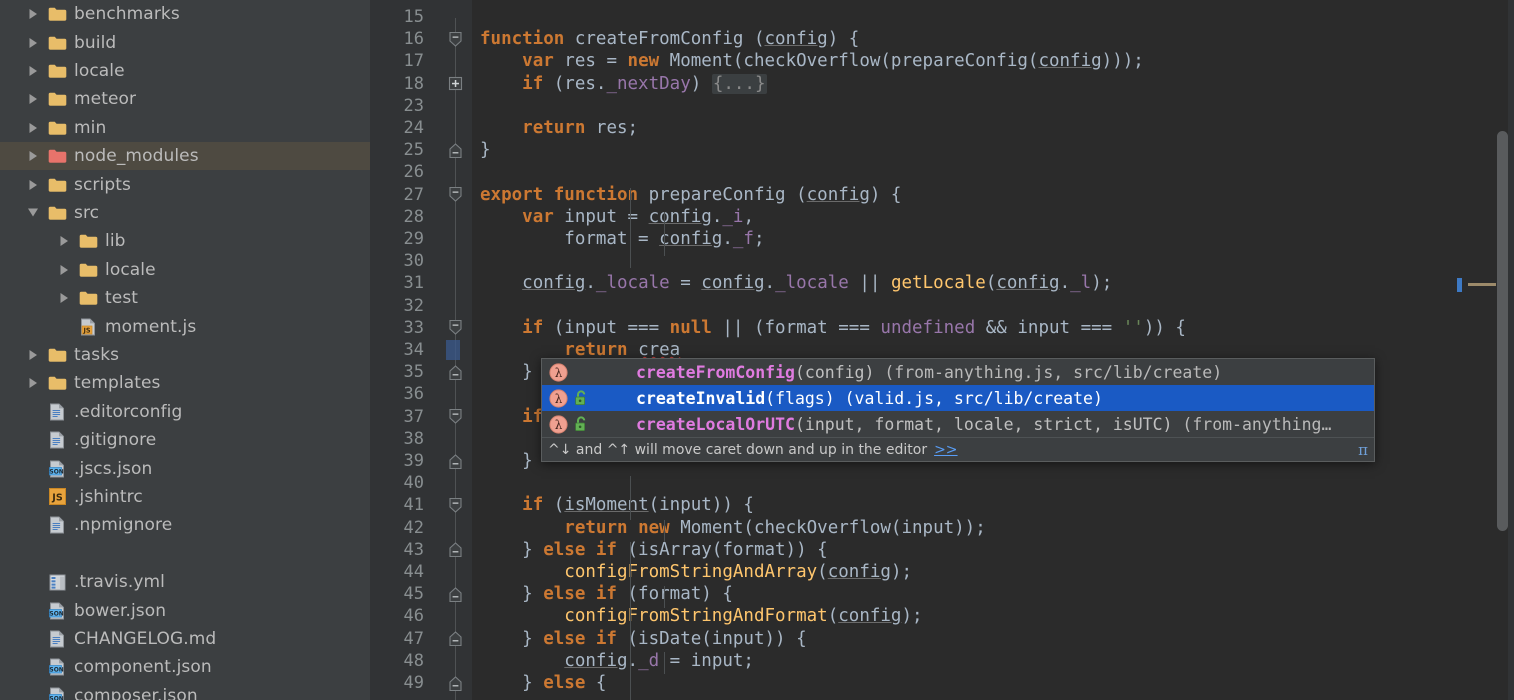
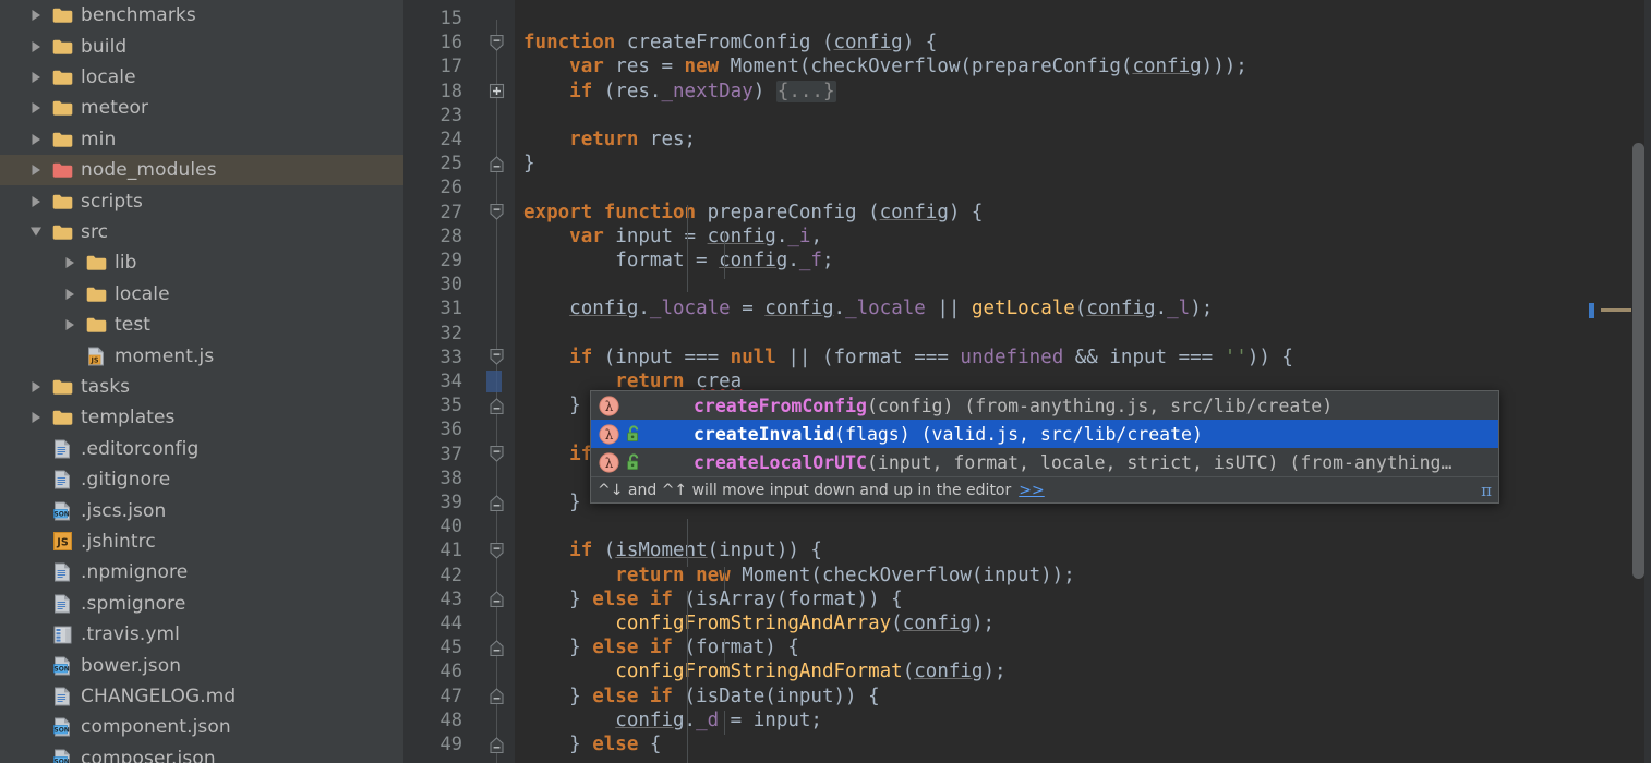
  benchmarks
  build
  locale
  meteor
  min
  node_modules
  scripts
  src
  lib
  locale
  test
  JS
  moment.js
  tasks
  templates
  .editorconfig
  .gitignore
  .jscs.json
  JS
  .jshintrc
  .npmignore
+ .spmignore
  .travis.yml
  bower.json
  CHANGELOG.md
  component.json
  composer.json
  15
  16
  function createFromConfig (config) {
  17
  var res = new Moment(checkOverflow(prepareConfig(config)));
  18
  if (res._nextDay) {...}
  23
  24
  return res;
  25
  }
  26
  27
  export function prepareConfig (config) {
  28
  var input = cnfig._i,
  29
  format = onfig._f;
  30
  31
  config._locale = config._locale || getLocale(config._l);
  32
  33
  if (input === null || (format === undefined && input === '')) {
  34
  return crea
  35
  }
  36
  37
  38
  39
  }
  40
  41
  if (isMoment(input)) {
  42
  return ne Moment(checkOverflow(input));
  43
  } else if (isArray(format)) {
  44
  configFromStringAndArray(config);
  45
  } else if (fomat) {
  46
  configFromStringAndFormat(config);
  47
  } else if (isDate(input)) {
  48
  config._d = input;
  49
  } else {
  λ
  createFromConfig(config) (from-anything.js, src/lib/create)
  λ
  createInvalid(flags) (valid.js, src/lib/create)
  λ
  createLocalOrUTC(input, format, locale, strict, isUTC) (from-anything…
- ^↓ and ^↑ will move caret down and up in the editor
+ ^↓ and ^↑ will move input down and up in the editor
  >>
  π
